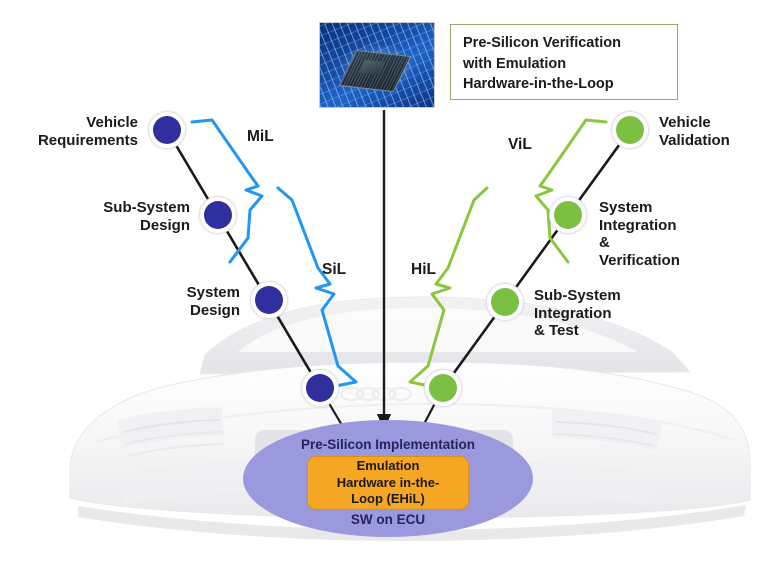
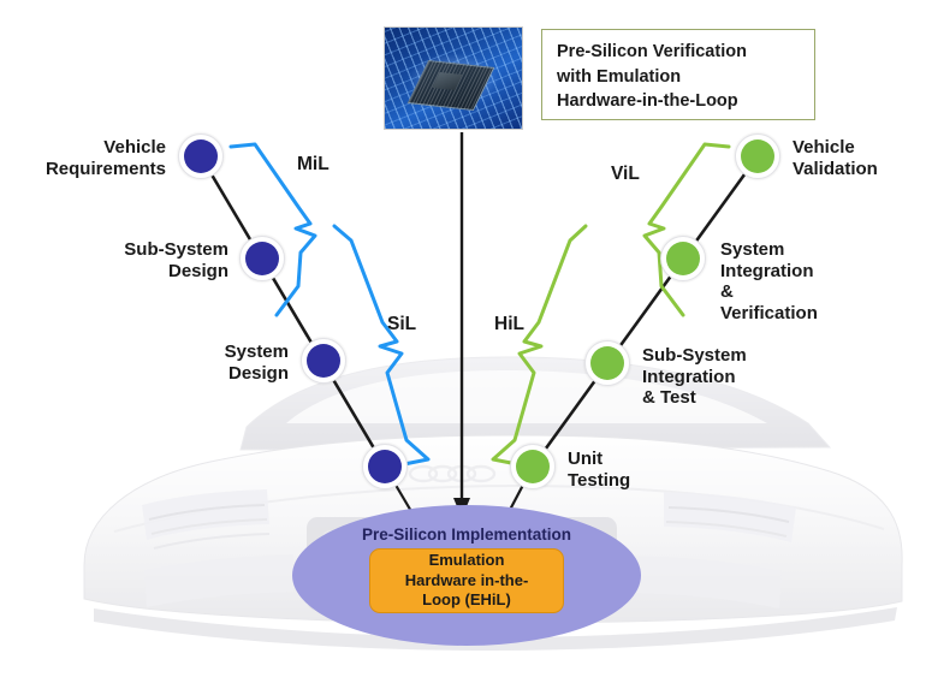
  Pre-Silicon Verification
  with Emulation
  Hardware-in-the-Loop
  Vehicle
  Requirements
  Sub-System
  Design
  System
  Design
  Vehicle
  Validation
  System
  Integration
  &
  Verification
  Sub-System
  Integration
  & Test
+ Unit
+ Testing
  MiL
  SiL
  HiL
  ViL
  Pre-Silicon Implementation
  Emulation
  Hardware in-the-
  Loop (EHiL)
- SW on ECU
